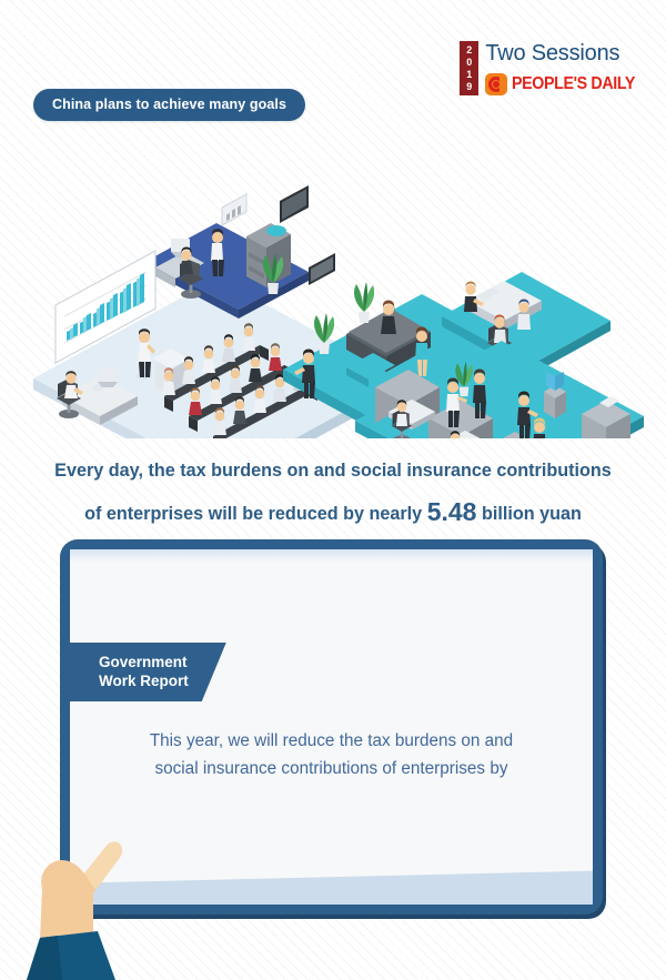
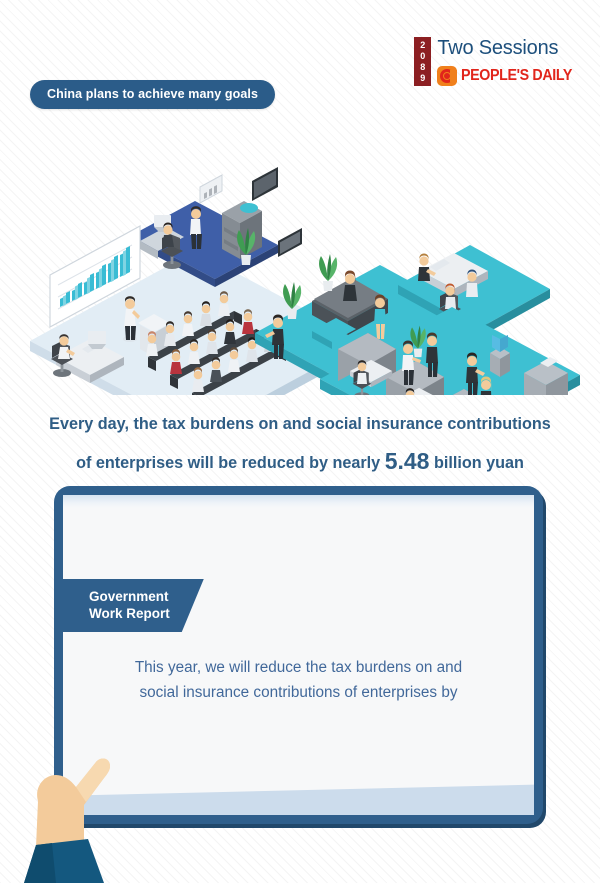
  China plans to achieve many goals
  2
  0
- 1
+ 8
  9
  Two Sessions
  PEOPLE'S DAILY
  Every day, the tax burdens on and social insurance contributions
  of enterprises will be reduced by nearly 5.48 billion yuan
  Government
  Work Report
  This year, we will reduce the tax burdens on and
  social insurance contributions of enterprises by
